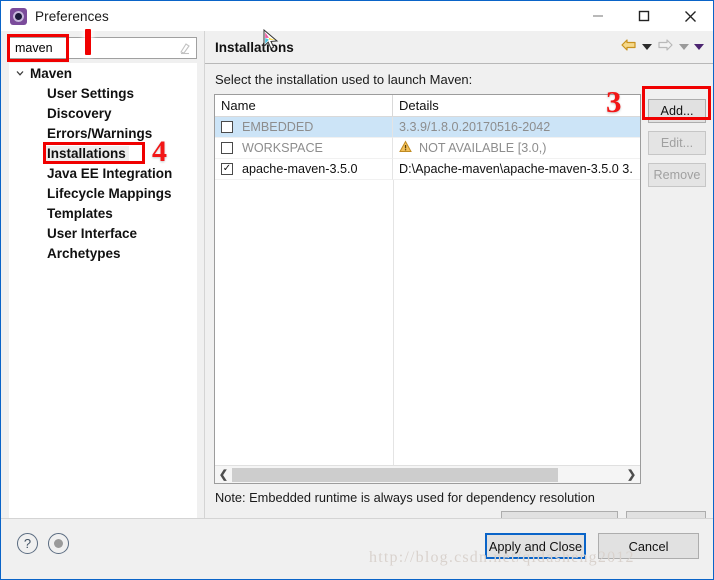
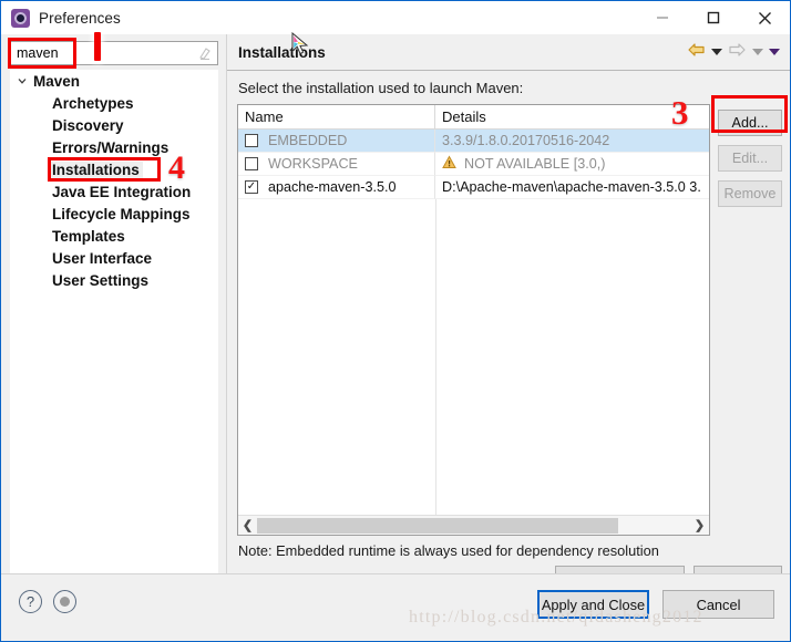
  Preferences
  maven
  Maven
- User Settings
+ Archetypes
  Discovery
  Errors/Warnings
  Installations
  Java EE Integration
  Lifecycle Mappings
  Templates
  User Interface
- Archetypes
+ User Settings
  Installatins
  Select the installation used to launch Maven:
  Name
  Details
  EMBEDDED
  3.3.9/1.8.0.20170516-2042
  WORKSPACE
  NOT AVAILABLE [3.0,)
  ✓
  apache-maven-3.5.0
  D:\Apache-maven\apache-maven-3.5.0 3.
  ❮
  ❯
  Add...
  Edit...
  Remove
  Note: Embedded runtime is always used for dependency resolution
  ?
  Apply and Close
  Cancel
  http://blog.csdn.net/qidasheng2012
  4
  3
